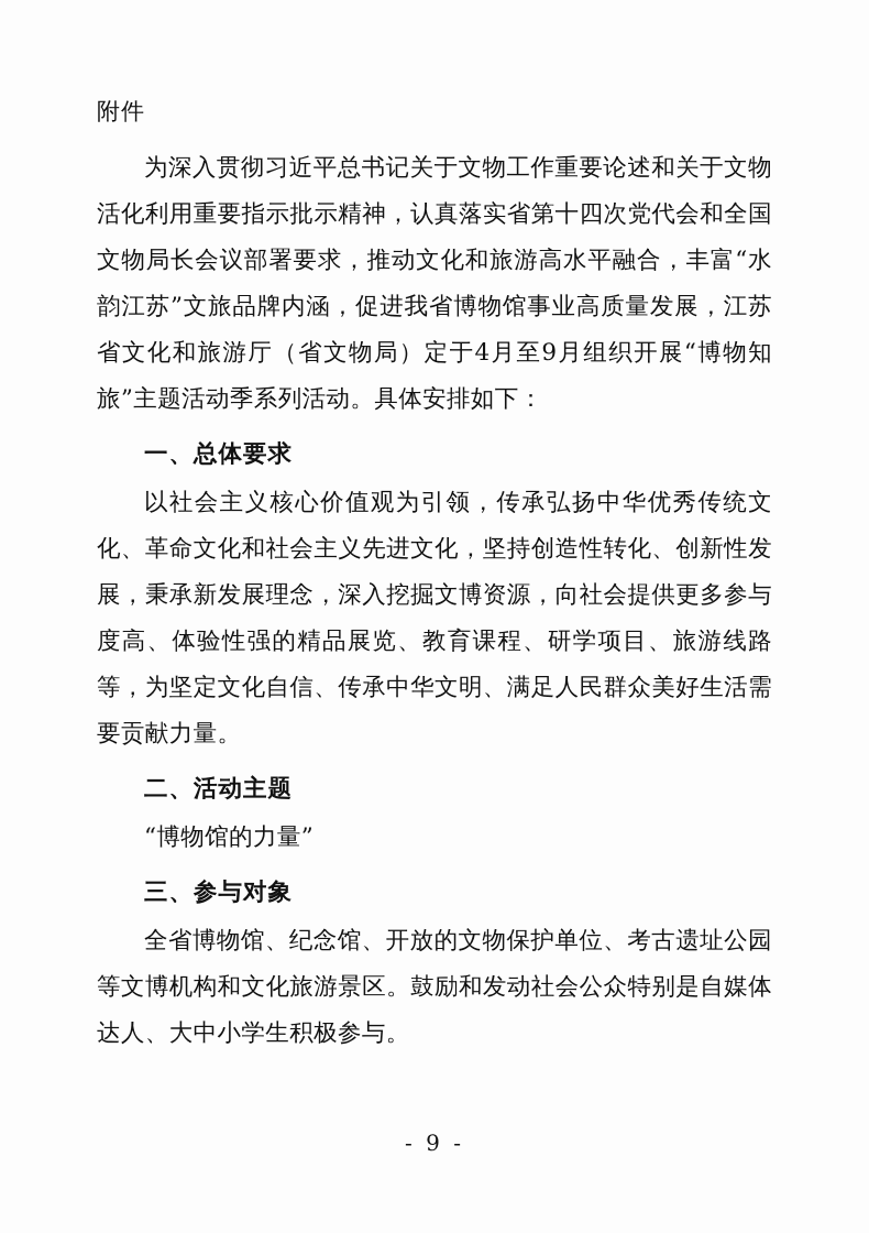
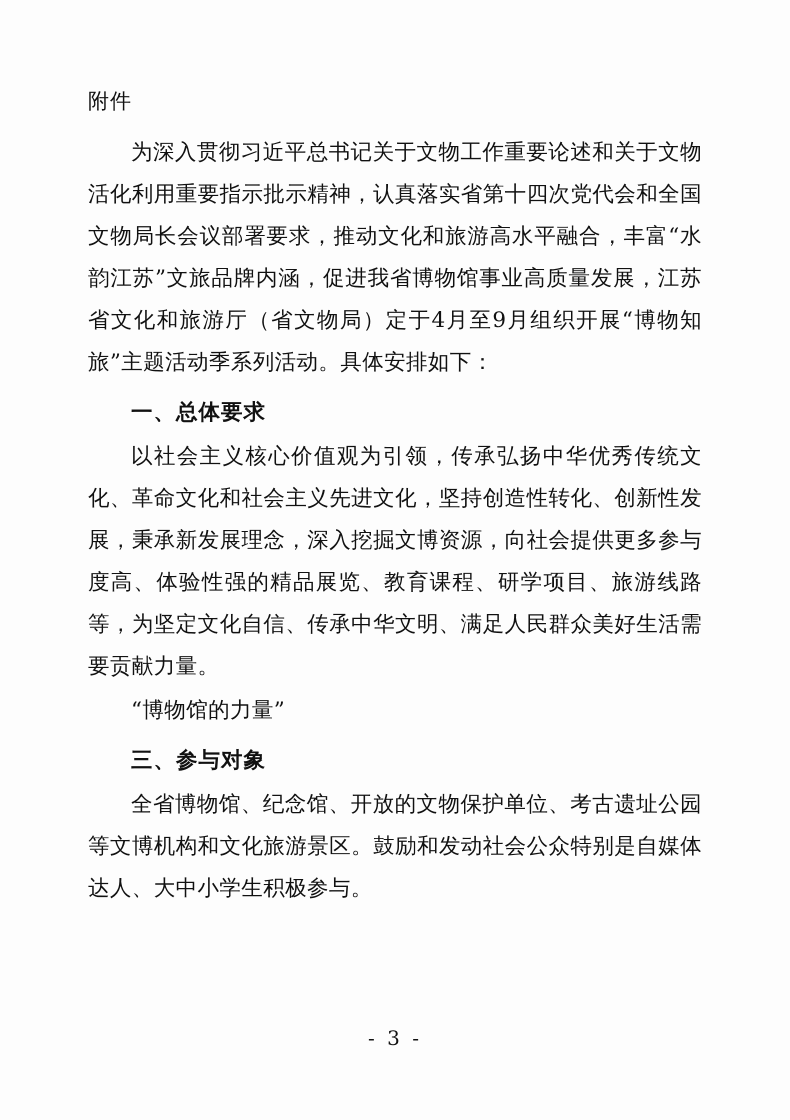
  附件
  为深入贯彻习近平总书记关于文物工作重要论述和关于文物活化利用重要指示批示精神，认真落实省第十四次党代会和全国文物局长会议部署要求，推动文化和旅游高水平融合，丰富“水韵江苏”文旅品牌内涵，促进我省博物馆事业高质量发展，江苏省文化和旅游厅（省文物局）定于4月至9月组织开展“博物知旅”主题活动季系列活动。具体安排如下：
  一、总体要求
  以社会主义核心价值观为引领，传承弘扬中华优秀传统文化、革命文化和社会主义先进文化，坚持创造性转化、创新性发展，秉承新发展理念，深入挖掘文博资源，向社会提供更多参与度高、体验性强的精品展览、教育课程、研学项目、旅游线路等，为坚定文化自信、传承中华文明、满足人民群众美好生活需要贡献力量。
- 二、活动主题
  “博物馆的力量”
  三、参与对象
  全省博物馆、纪念馆、开放的文物保护单位、考古遗址公园等文博机构和文化旅游景区。鼓励和发动社会公众特别是自媒体达人、大中小学生积极参与。
- - 9 -
+ - 3 -
